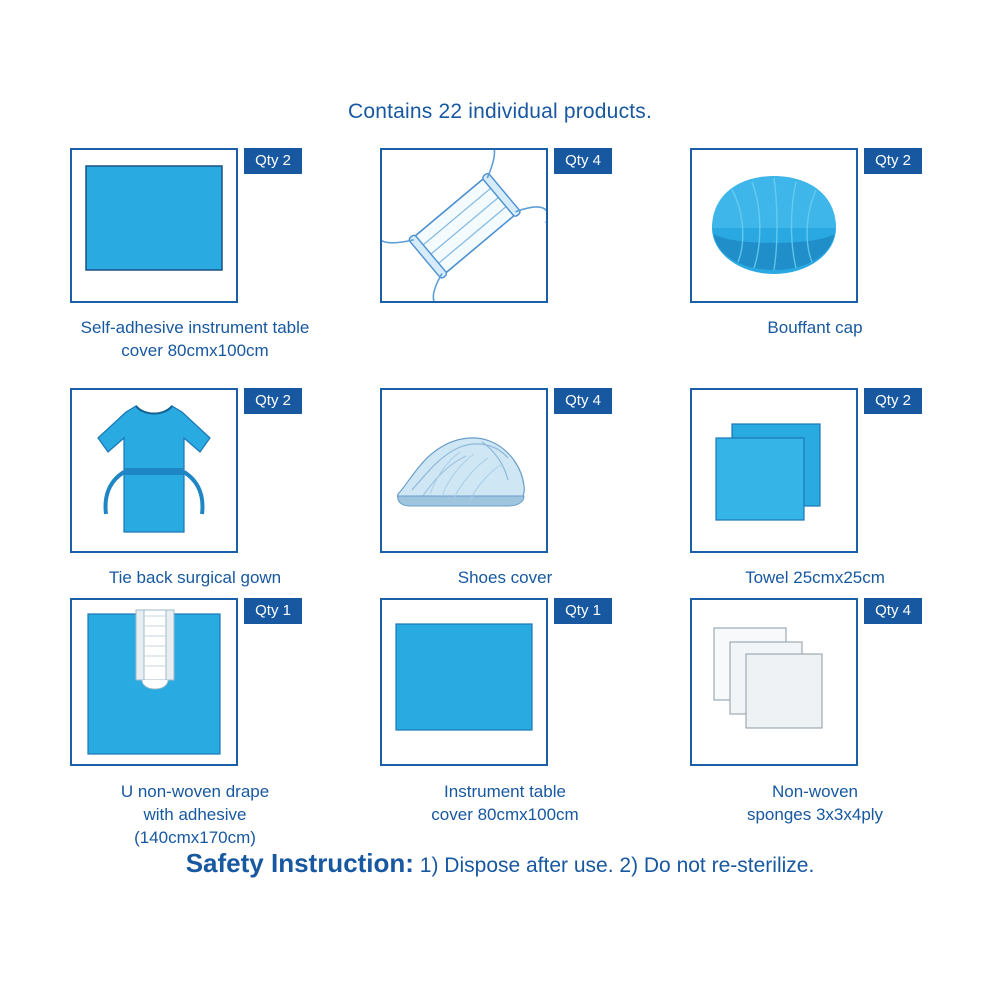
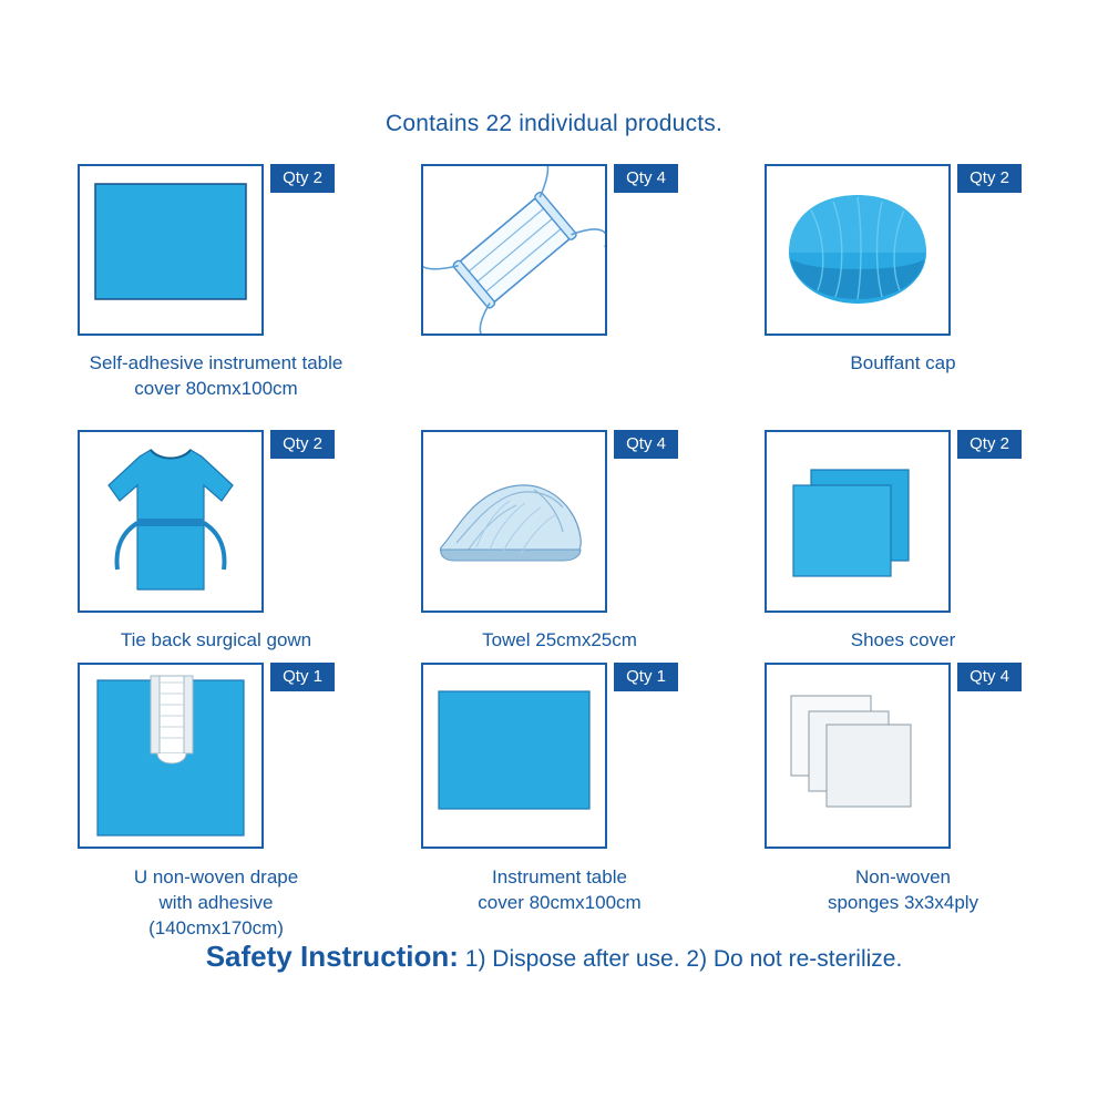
  Contains 22 individual products.
  Qty 2
  Self-adhesive instrument table
  cover 80cmx100cm
  Qty 4
  Qty 2
  Bouffant cap
  Qty 2
  Tie back surgical gown
  Qty 4
- Shoes cover
+ Towel 25cmx25cm
  Qty 2
- Towel 25cmx25cm
+ Shoes cover
  Qty 1
  U non-woven drape
  with adhesive
  (140cmx170cm)
  Qty 1
  Instrument table
  cover 80cmx100cm
  Qty 4
  Non-woven
  sponges 3x3x4ply
  Safety Instruction: 1) Dispose after use. 2) Do not re-sterilize.
